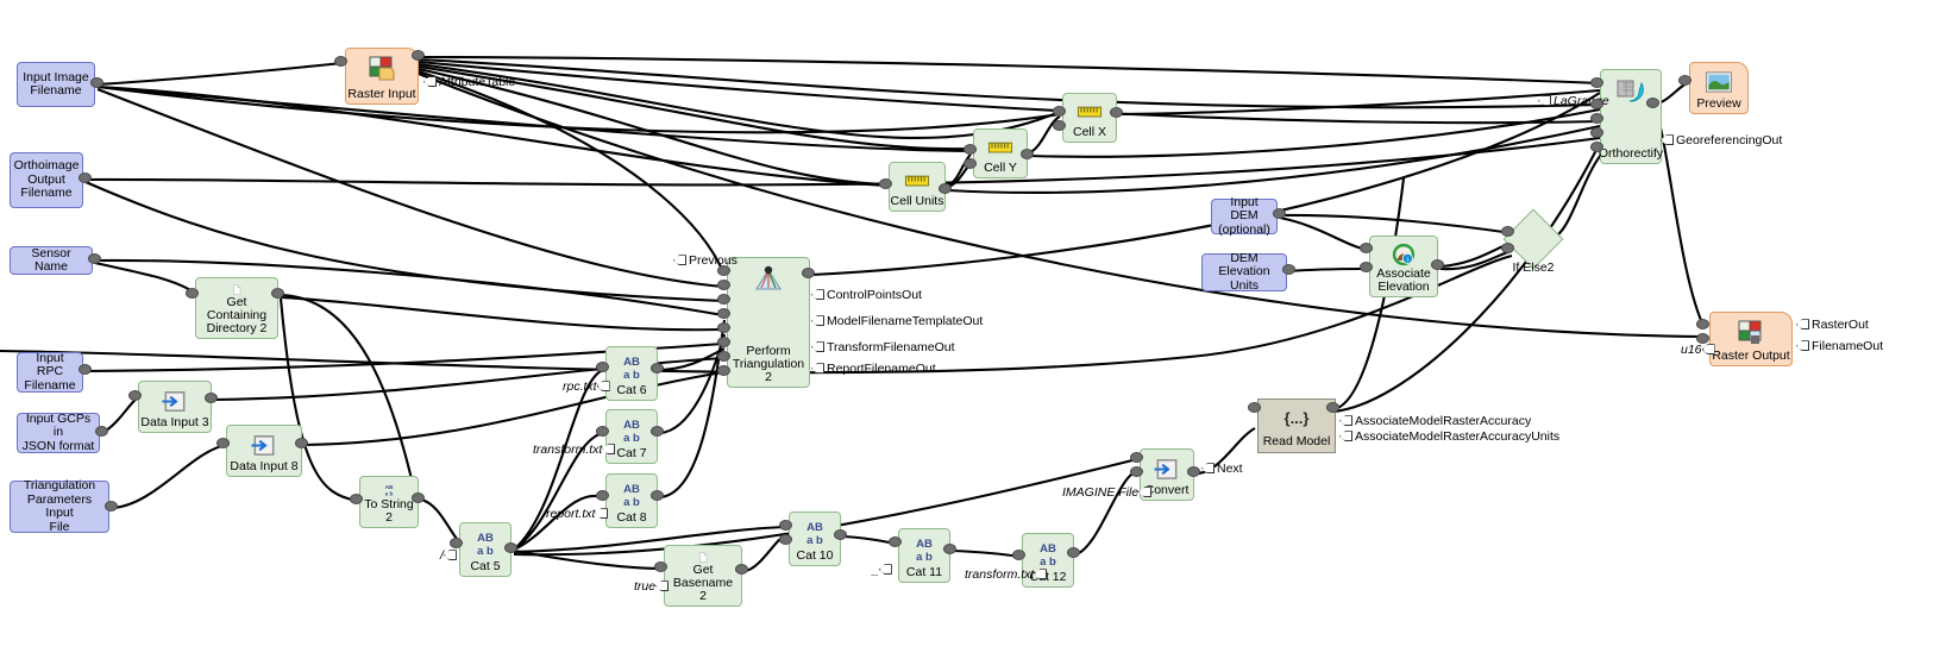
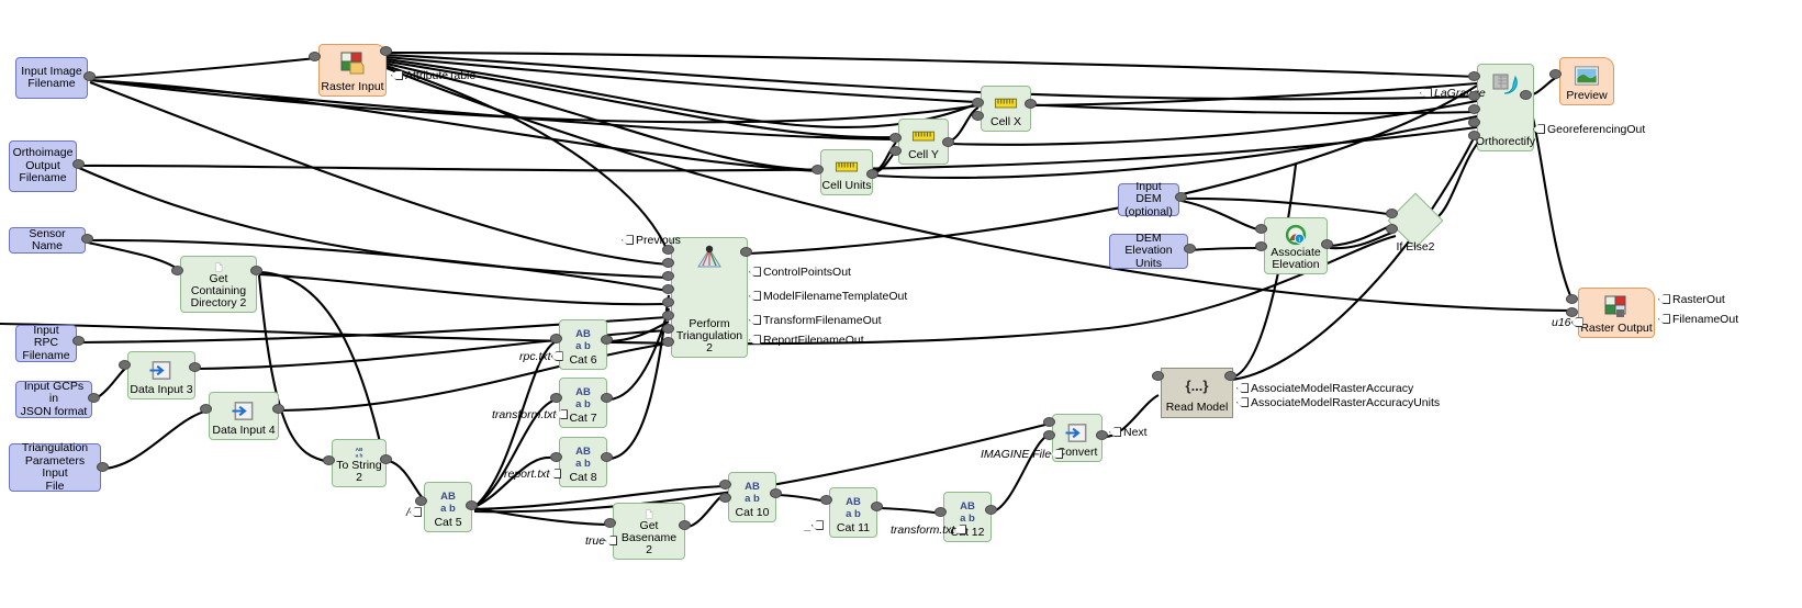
  Input Image
  Filename
  Orthoimage
  Output
  Filename
  Sensor Name
  Input RPC
  Filename
  Input GCPs in
  JSON format
  Triangulation
  Parameters Input
  File
  Input DEM
  (optional)
  DEM Elevation
  Units
  Raster Input
  Preview
  Raster Output
  Get Containing
  Directory 2
  Data Input 3
- Data Input 8
+ Data Input 4
  To String 2
  AB
  a b
  Cat 5
  AB
  a b
  Cat 6
  AB
  a b
  Cat 7
  AB
  a b
  Cat 8
  Get Basename
  2
  AB
  a b
  Cat 10
  AB
  a b
  Cat 11
  AB
  a b
  Ct 12
  Cell Units
  Cell Y
  Cell X
  Perform
  Triangulation 2
  Associate
  Elevation
  onvert
  {...}
  Read Model
  If Else2
  Orthorectify
  AttributeTable
  LaGrae
  GeoreferencingOut
  RasterOut
  FilenameOut
  u16
  Previous
  ControlPointsOut
  ModelFilenameTemplateOut
  TransformFilenameOut
  ReportFilenameOut
  AssociateModelRasterAccuracy
  AssociateModelRasterAccuracyUnits
  Next
  IMAGINE File
  rpc.txt
  transform.txt
  report.txt
  /
  true
  _
  transform.txt
